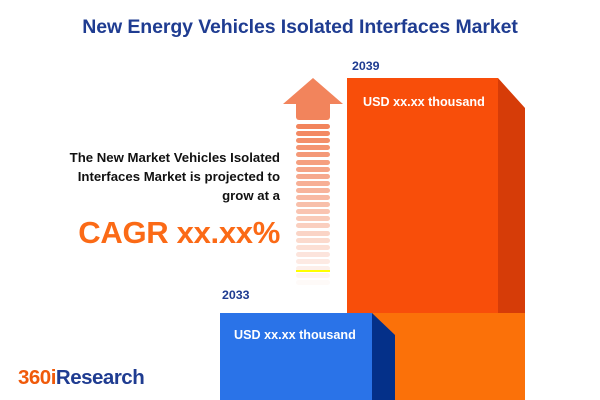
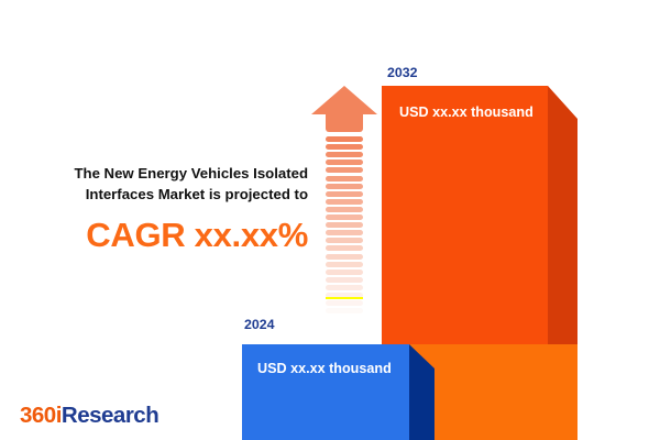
- New Energy Vehicles Isolated Interfaces Market
- The New Market Vehicles Isolated
+ The New Energy Vehicles Isolated
  Interfaces Market is projected to
- grow at a
  CAGR xx.xx%
- 2039
+ 2032
  USD xx.xx thousand
- 2033
+ 2024
  USD xx.xx thousand
  360iResearch
